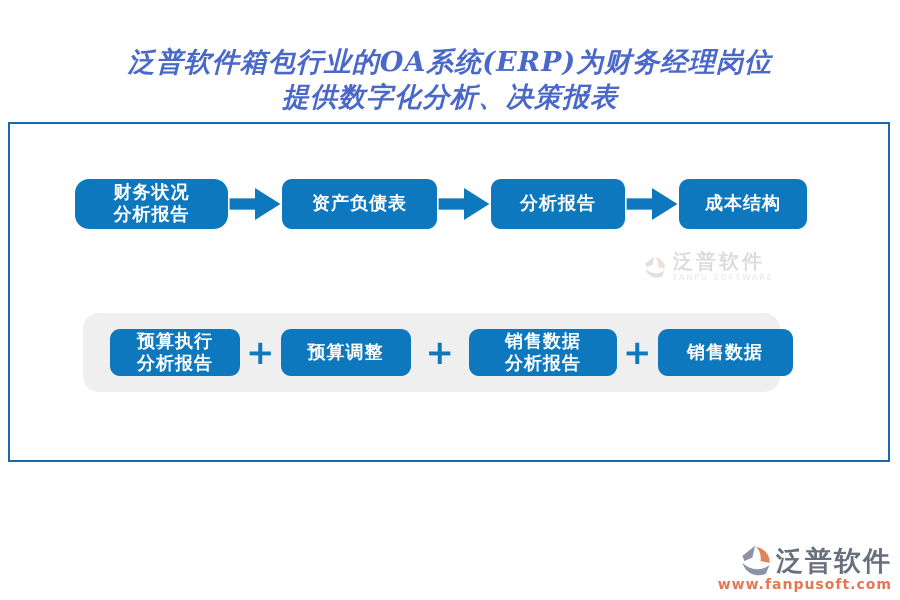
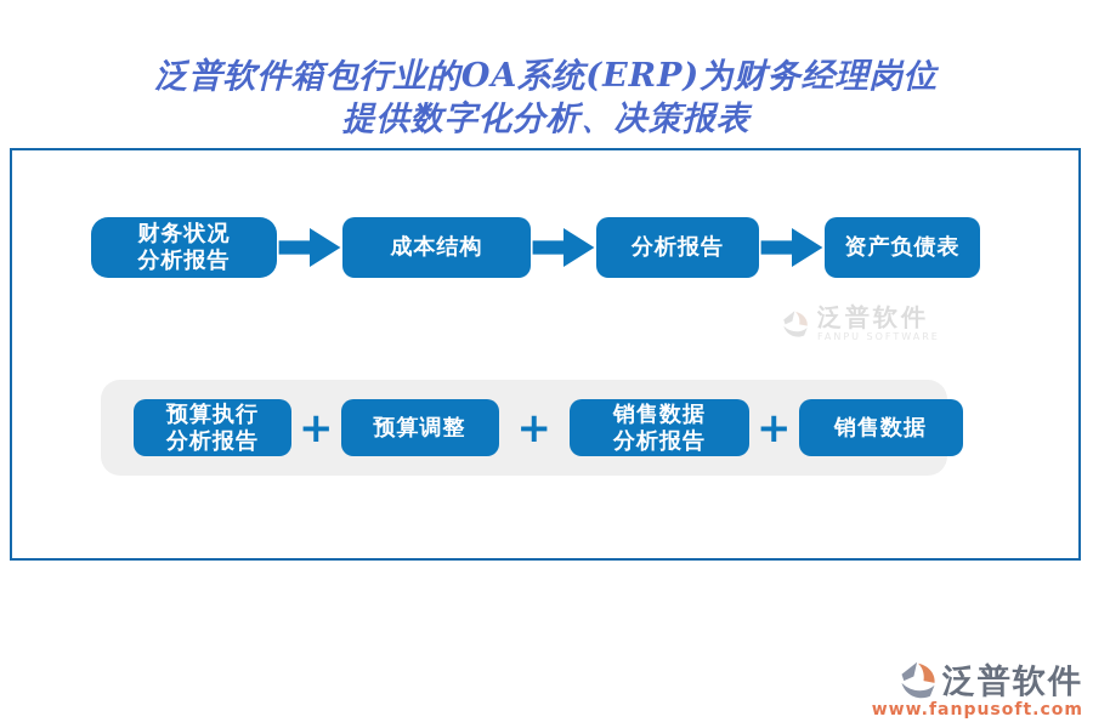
  泛普软件箱包行业的OA系统(ERP)为财务经理岗位
  提供数字化分析、决策报表
  财务状况
  分析报告
- 资产负债表
+ 成本结构
  分析报告
- 成本结构
+ 资产负债表
  泛普软件
  FANPU SOFTWARE
  预算执行
  分析报告
  +
  预算调整
  +
  销售数据
  分析报告
  +
  销售数据
  泛普软件
  www.fanpusoft.com
